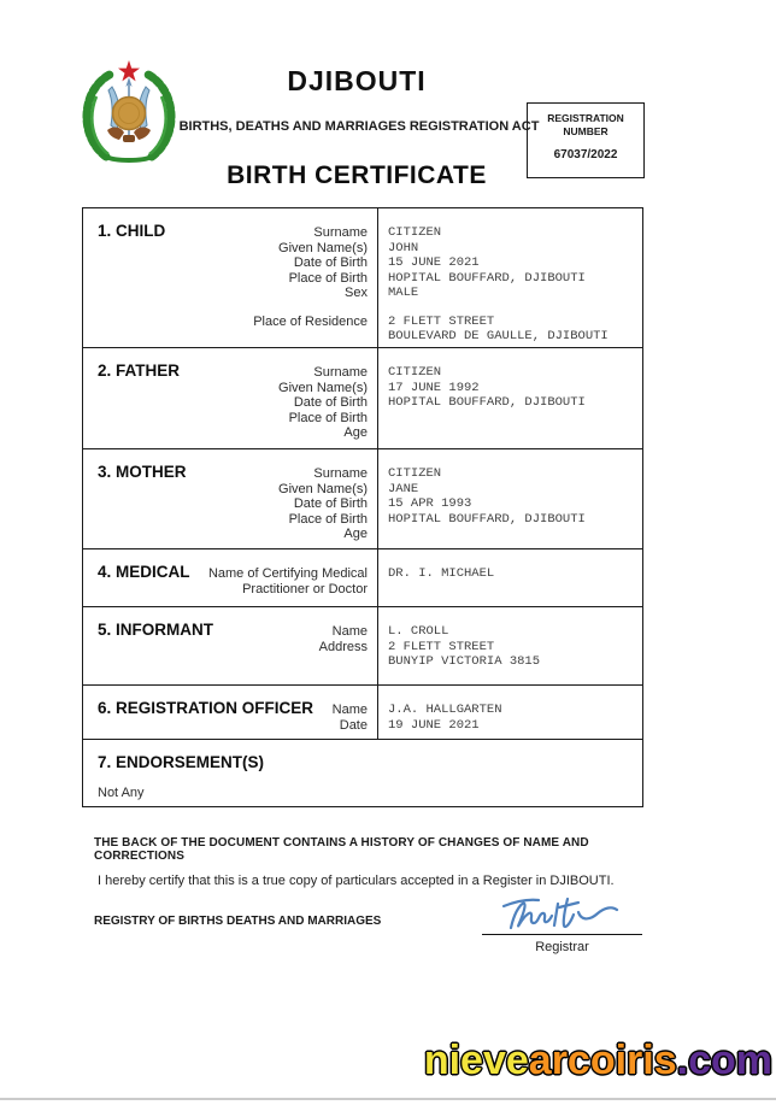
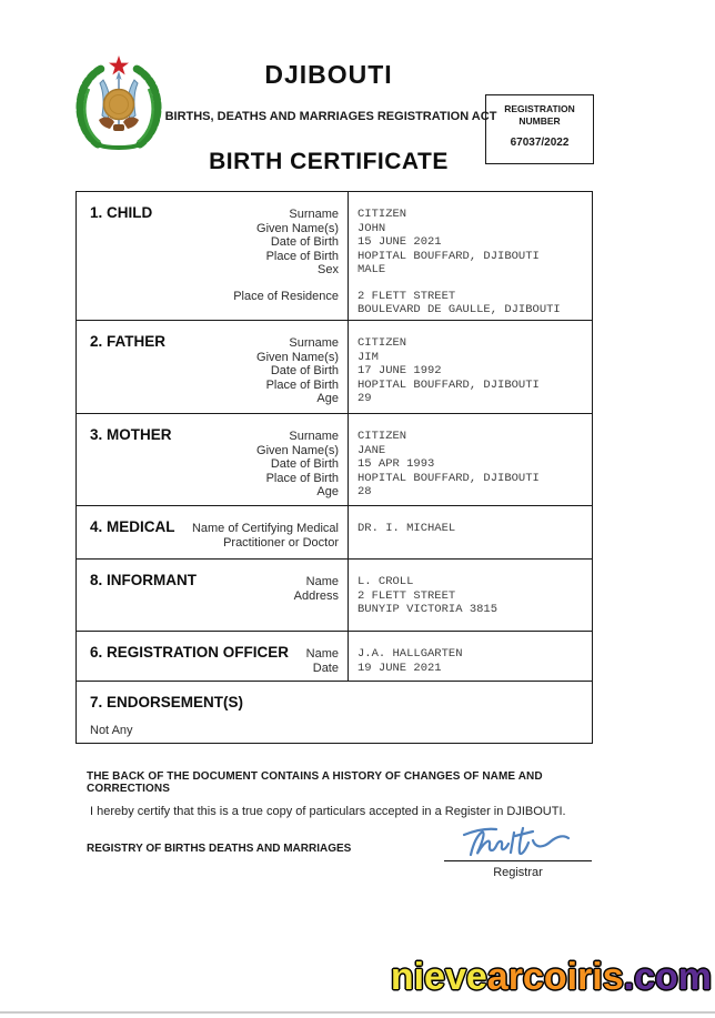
  DJIBOUTI
  BIRTHS, DEATHS AND MARRIAGES REGISTRATION ACT
  REGISTRATION NUMBER
  67037/2022
  BIRTH CERTIFICATE
  1. CHILD
  Surname
  Given Name(s)
  Date of Birth
  Place of Birth
  Sex
  Place of Residence
  CITIZEN
  JOHN
  15 JUNE 2021
  HOPITAL BOUFFARD, DJIBOUTI
  MALE
  2 FLETT STREET
  BOULEVARD DE GAULLE, DJIBOUTI
  2. FATHER
  Surname
  Given Name(s)
  Date of Birth
  Place of Birth
  Age
  CITIZEN
+ JIM
  17 JUNE 1992
  HOPITAL BOUFFARD, DJIBOUTI
+ 29
  3. MOTHER
  Surname
  Given Name(s)
  Date of Birth
  Place of Birth
  Age
  CITIZEN
  JANE
  15 APR 1993
  HOPITAL BOUFFARD, DJIBOUTI
+ 28
  4. MEDICAL
  Name of Certifying Medical Practitioner or Doctor
  DR. I. MICHAEL
- 5. INFORMANT
+ 8. INFORMANT
  Name
  Address
  L. CROLL
  2 FLETT STREET
  BUNYIP VICTORIA 3815
  6. REGISTRATION OFFICER
  Name
  Date
  J.A. HALLGARTEN
  19 JUNE 2021
  7. ENDORSEMENT(S)
  Not Any
  THE BACK OF THE DOCUMENT CONTAINS A HISTORY OF CHANGES OF NAME AND CORRECTIONS
  I hereby certify that this is a true copy of particulars accepted in a Register in DJIBOUTI.
  REGISTRY OF BIRTHS DEATHS AND MARRIAGES
  Registrar
  nievearcoiris.com
